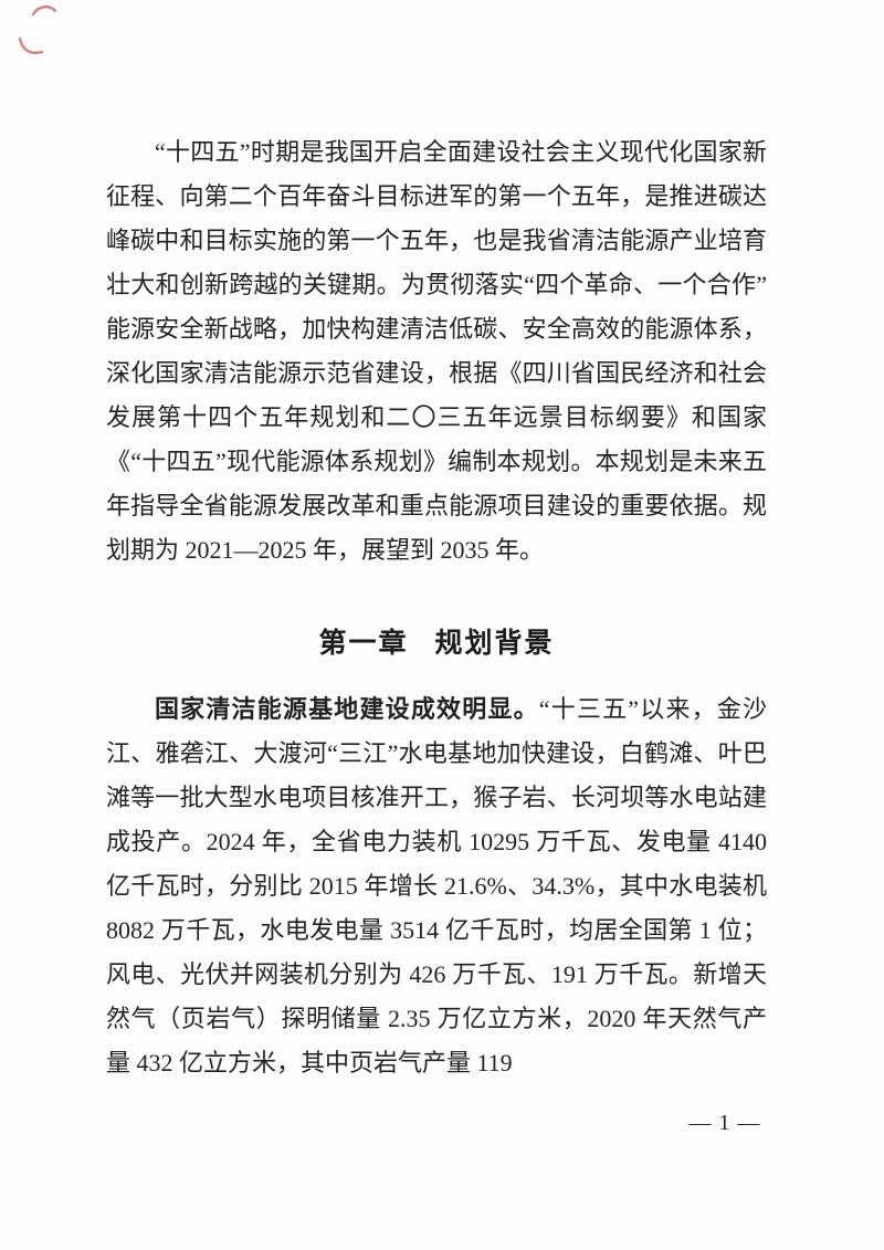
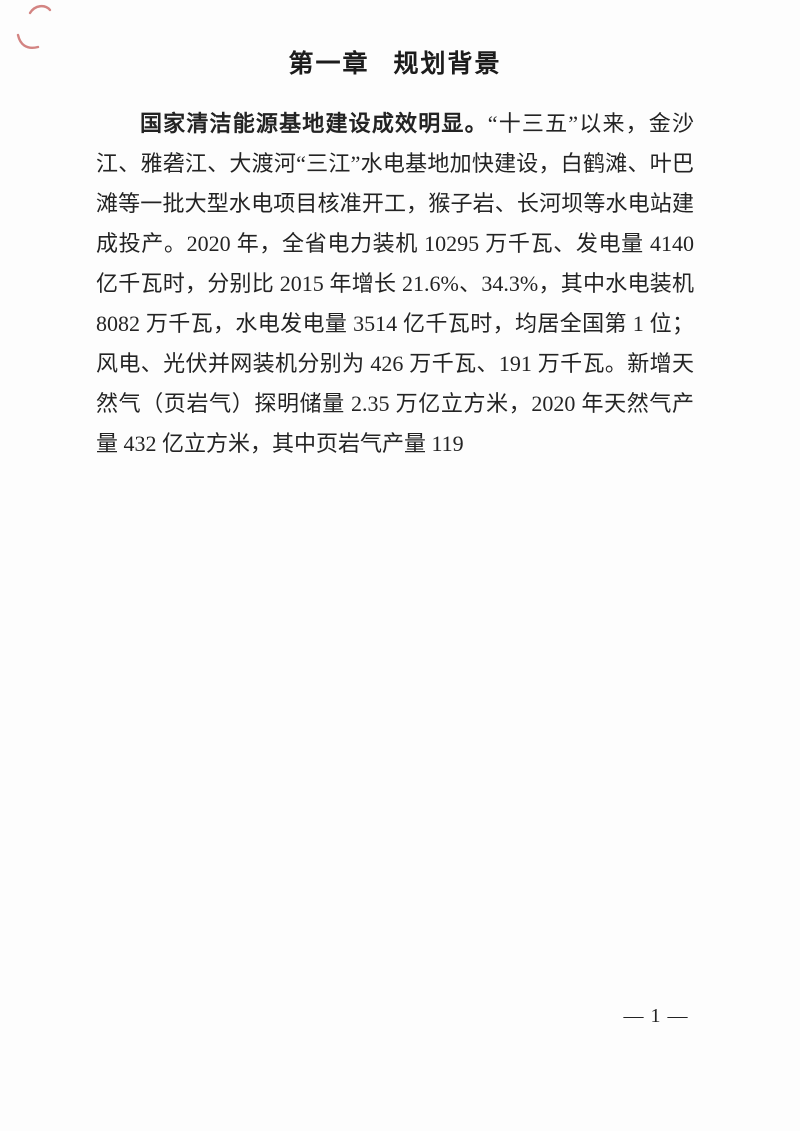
- “十四五”时期是我国开启全面建设社会主义现代化国家新征程、向第二个百年奋斗目标进军的第一个五年，是推进碳达峰碳中和目标实施的第一个五年，也是我省清洁能源产业培育壮大和创新跨越的关键期。为贯彻落实“四个革命、一个合作”能源安全新战略，加快构建清洁低碳、安全高效的能源体系，深化国家清洁能源示范省建设，根据《四川省国民经济和社会发展第十四个五年规划和二〇三五年远景目标纲要》和国家《“十四五”现代能源体系规划》编制本规划。本规划是未来五年指导全省能源发展改革和重点能源项目建设的重要依据。规划期为 2021—2025 年，展望到 2035 年。
  第一章 规划背景
- 国家清洁能源基地建设成效明显。“十三五”以来，金沙江、雅砻江、大渡河“三江”水电基地加快建设，白鹤滩、叶巴滩等一批大型水电项目核准开工，猴子岩、长河坝等水电站建成投产。2024 年，全省电力装机 10295 万千瓦、发电量 4140 亿千瓦时，分别比 2015 年增长 21.6%、34.3%，其中水电装机 8082 万千瓦，水电发电量 3514 亿千瓦时，均居全国第 1 位；风电、光伏并网装机分别为 426 万千瓦、191 万千瓦。新增天然气（页岩气）探明储量 2.35 万亿立方米，2020 年天然气产量 432 亿立方米，其中页岩气产量 119
+ 国家清洁能源基地建设成效明显。“十三五”以来，金沙江、雅砻江、大渡河“三江”水电基地加快建设，白鹤滩、叶巴滩等一批大型水电项目核准开工，猴子岩、长河坝等水电站建成投产。2020 年，全省电力装机 10295 万千瓦、发电量 4140 亿千瓦时，分别比 2015 年增长 21.6%、34.3%，其中水电装机 8082 万千瓦，水电发电量 3514 亿千瓦时，均居全国第 1 位；风电、光伏并网装机分别为 426 万千瓦、191 万千瓦。新增天然气（页岩气）探明储量 2.35 万亿立方米，2020 年天然气产量 432 亿立方米，其中页岩气产量 119
  — 1 —
